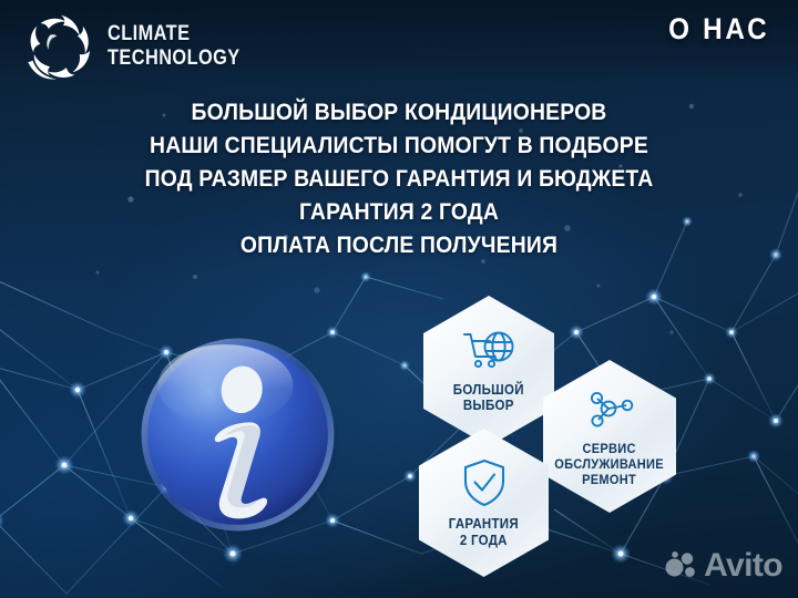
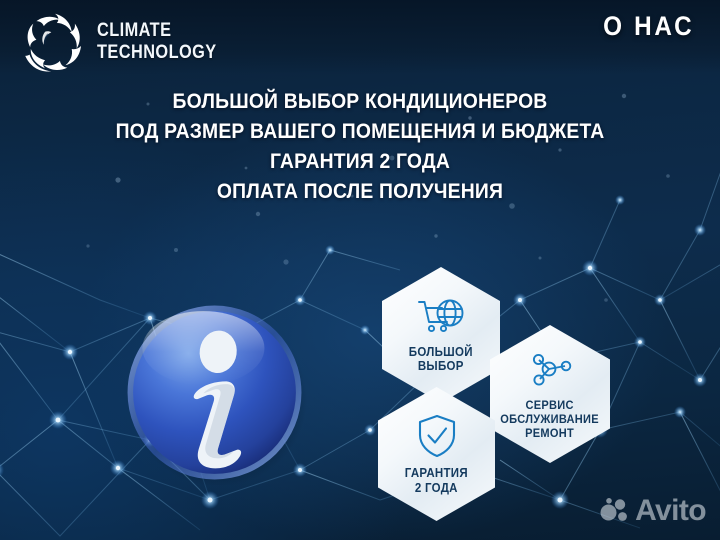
  CLIMATE
  TECHNOLOGY
  О НАС
  БОЛЬШОЙ ВЫБОР КОНДИЦИОНЕРОВ
- НАШИ СПЕЦИАЛИСТЫ ПОМОГУТ В ПОДБОРЕ
- ПОД РАЗМЕР ВАШЕГО ГАРАНТИЯ И БЮДЖЕТА
+ ПОД РАЗМЕР ВАШЕГО ПОМЕЩЕНИЯ И БЮДЖЕТА
  ГАРАНТИЯ 2 ГОДА
  ОПЛАТА ПОСЛЕ ПОЛУЧЕНИЯ
  БОЛЬШОЙ
  ВЫБОР
  СЕРВИС
  ОБСЛУЖИВАНИЕ
  РЕМОНТ
  ГАРАНТИЯ
  2 ГОДА
  Avito
